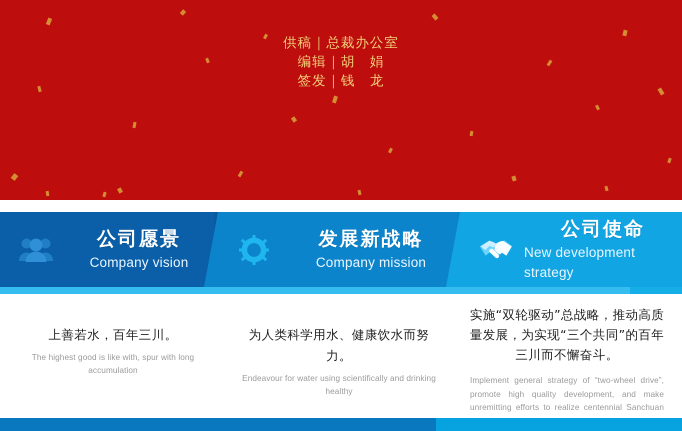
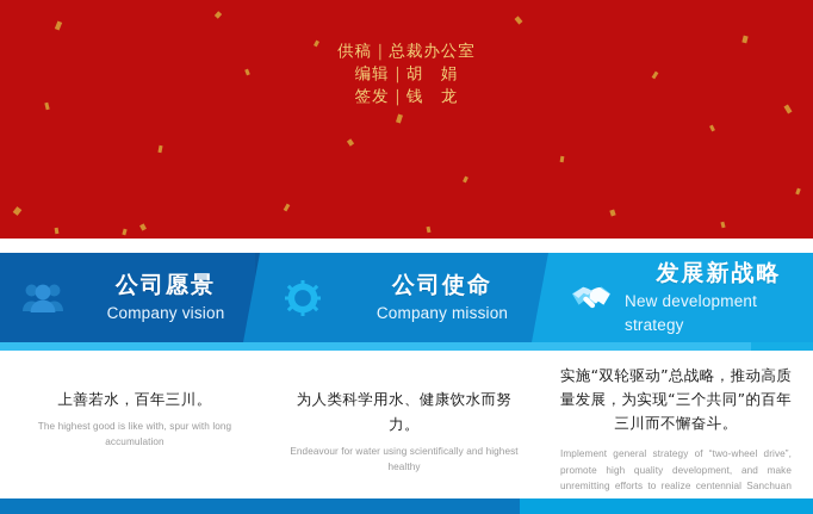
  供稿｜总裁办公室
  编辑｜胡 娟
  签发｜钱 龙
  公司愿景
  Company vision
- 发展新战略
+ 公司使命
  Company mission
- 公司使命
+ 发展新战略
  New development strategy
  上善若水，百年三川。
  The highest good is like with, spur with long accumulation
  为人类科学用水、健康饮水而努力。
- Endeavour for water using scientifically and drinking healthy
+ Endeavour for water using scientifically and highest healthy
  实施“双轮驱动”总战略，推动高质量发展，为实现“三个共同”的百年三川而不懈奋斗。
  Implement general strategy of “two-wheel drive”, promote high quality development, and make unremitting efforts to realize centennial Sanchuan
